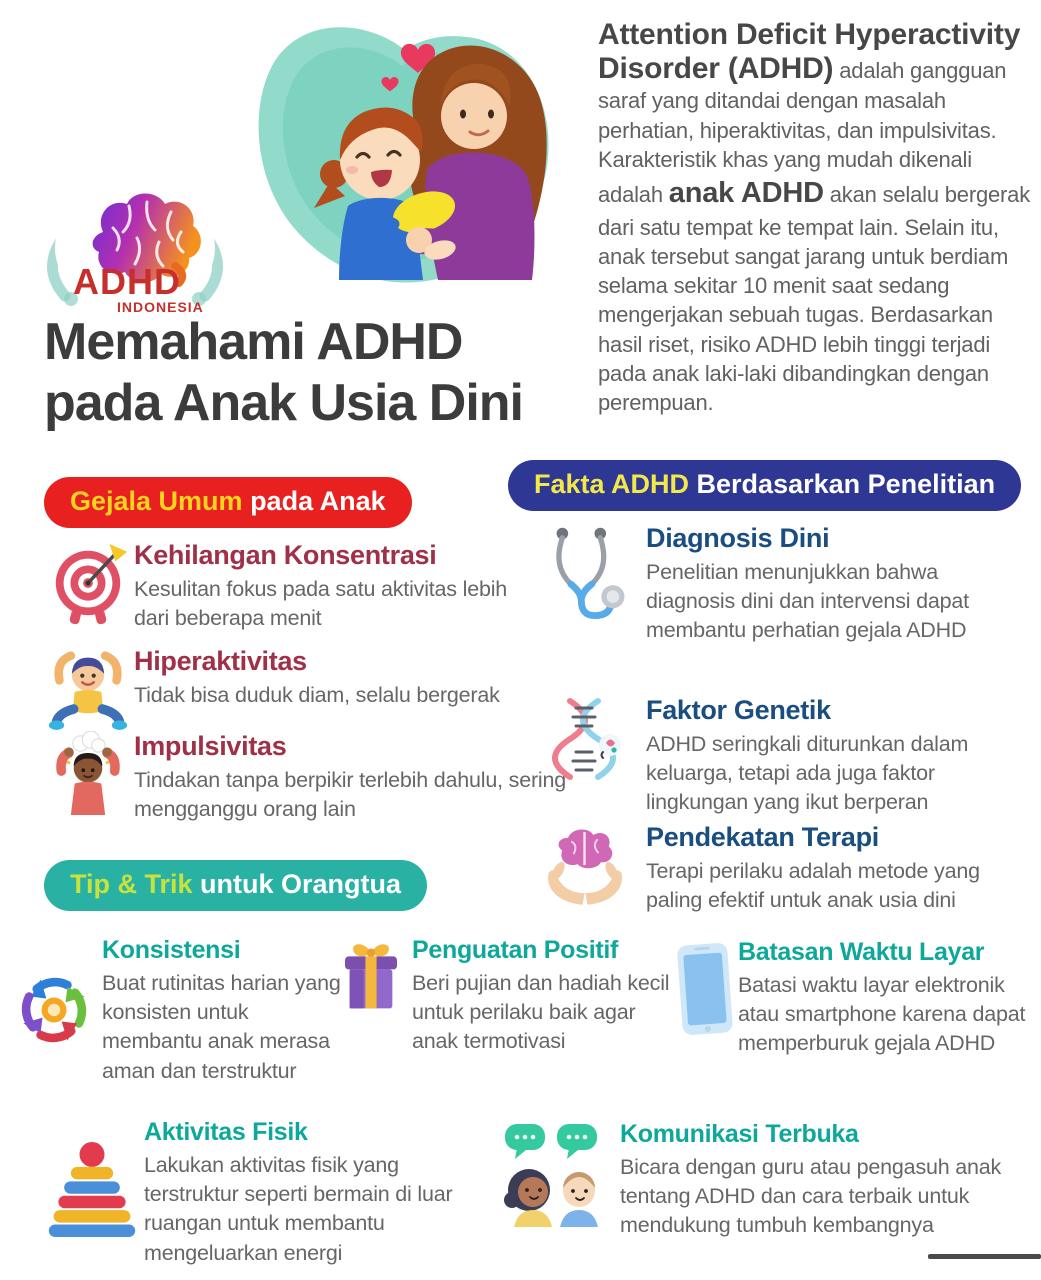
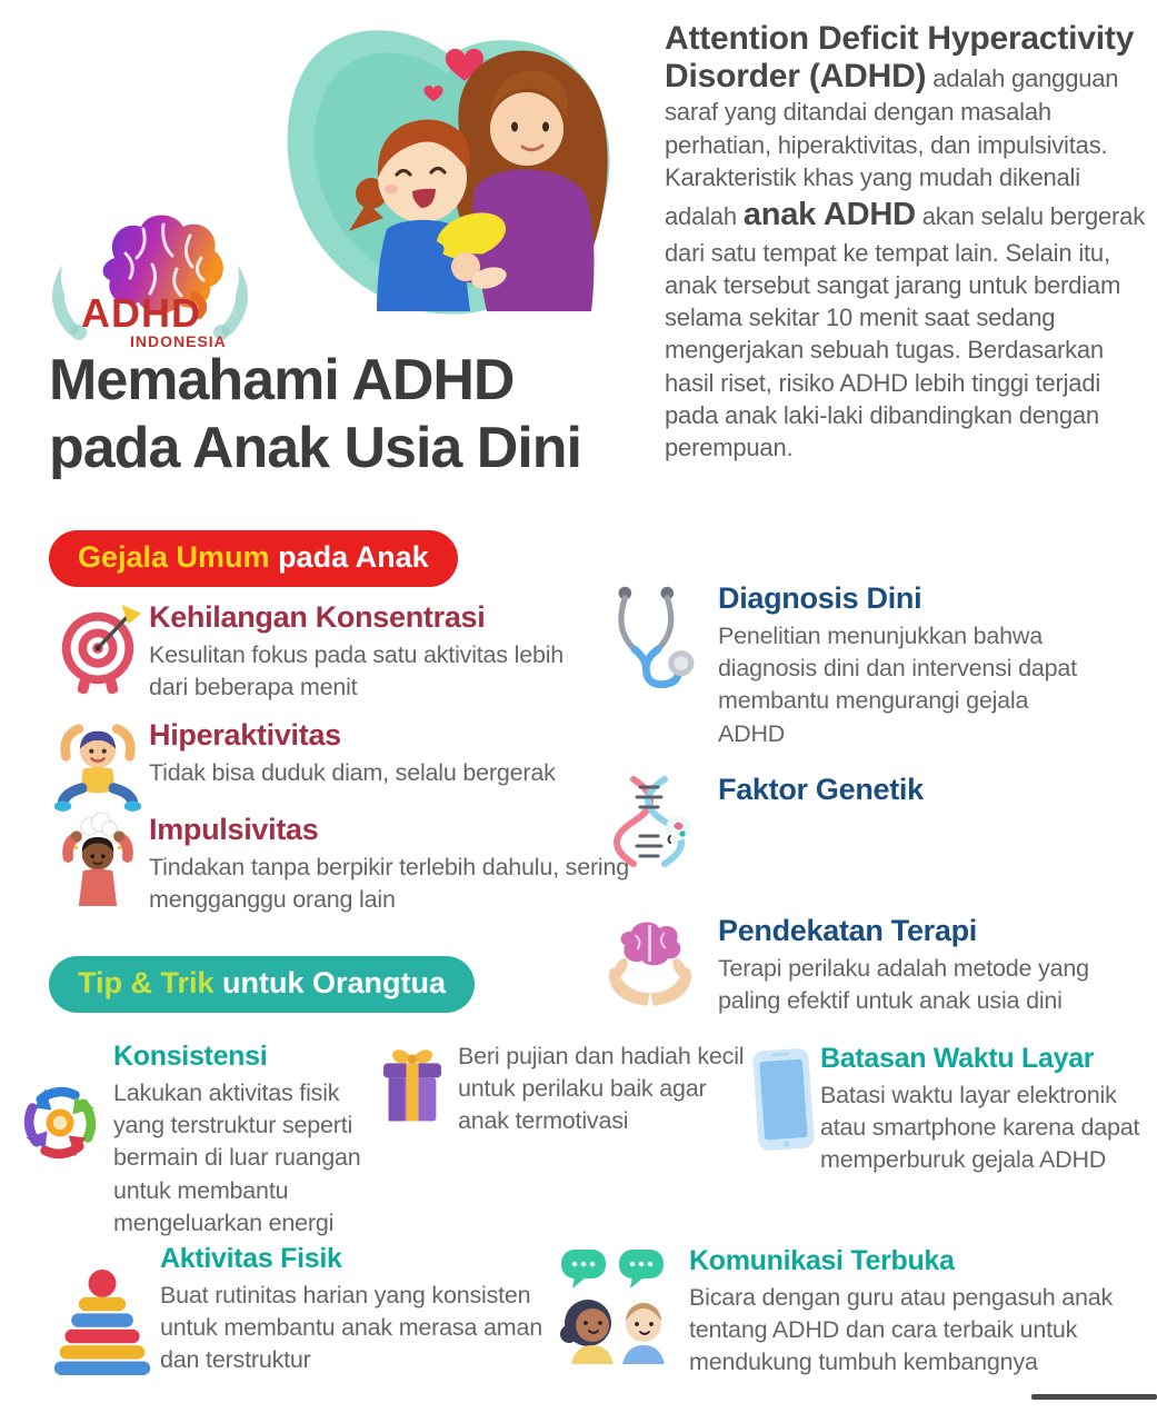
  ADHD
  INDONESIA
  Attention Deficit Hyperactivity Disorder (ADHD) adalah gangguan saraf yang ditandai dengan masalah perhatian, hiperaktivitas, dan impulsivitas. Karakteristik khas yang mudah dikenali adalah anak ADHD akan selalu bergerak dari satu tempat ke tempat lain. Selain itu, anak tersebut sangat jarang untuk berdiam selama sekitar 10 menit saat sedang mengerjakan sebuah tugas. Berdasarkan hasil riset, risiko ADHD lebih tinggi terjadi pada anak laki-laki dibandingkan dengan perempuan.
  Memahami ADHD
  pada Anak Usia Dini
  Gejala Umum pada Anak
  Kehilangan Konsentrasi
  Kesulitan fokus pada satu aktivitas lebih dari beberapa menit
  Hiperaktivitas
  Tidak bisa duduk diam, selalu bergerak
  Impulsivitas
  Tindakan tanpa berpikir terlebih dahulu, sering mengganggu orang lain
- Fakta ADHD Berdasarkan Penelitian
  Diagnosis Dini
- Penelitian menunjukkan bahwa diagnosis dini dan intervensi dapat membantu perhatian gejala ADHD
+ Penelitian menunjukkan bahwa diagnosis dini dan intervensi dapat membantu mengurangi gejala ADHD
  Faktor Genetik
- ADHD seringkali diturunkan dalam keluarga, tetapi ada juga faktor lingkungan yang ikut berperan
  Pendekatan Terapi
  Terapi perilaku adalah metode yang paling efektif untuk anak usia dini
  Tip & Trik untuk Orangtua
  Konsistensi
- Buat rutinitas harian yang konsisten untuk membantu anak merasa aman dan terstruktur
+ Lakukan aktivitas fisik yang terstruktur seperti bermain di luar ruangan untuk membantu mengeluarkan energi
- Penguatan Positif
  Beri pujian dan hadiah kecil untuk perilaku baik agar anak termotivasi
  Batasan Waktu Layar
  Batasi waktu layar elektronik atau smartphone karena dapat memperburuk gejala ADHD
  Aktivitas Fisik
- Lakukan aktivitas fisik yang terstruktur seperti bermain di luar ruangan untuk membantu mengeluarkan energi
+ Buat rutinitas harian yang konsisten untuk membantu anak merasa aman dan terstruktur
  Komunikasi Terbuka
  Bicara dengan guru atau pengasuh anak tentang ADHD dan cara terbaik untuk mendukung tumbuh kembangnya
